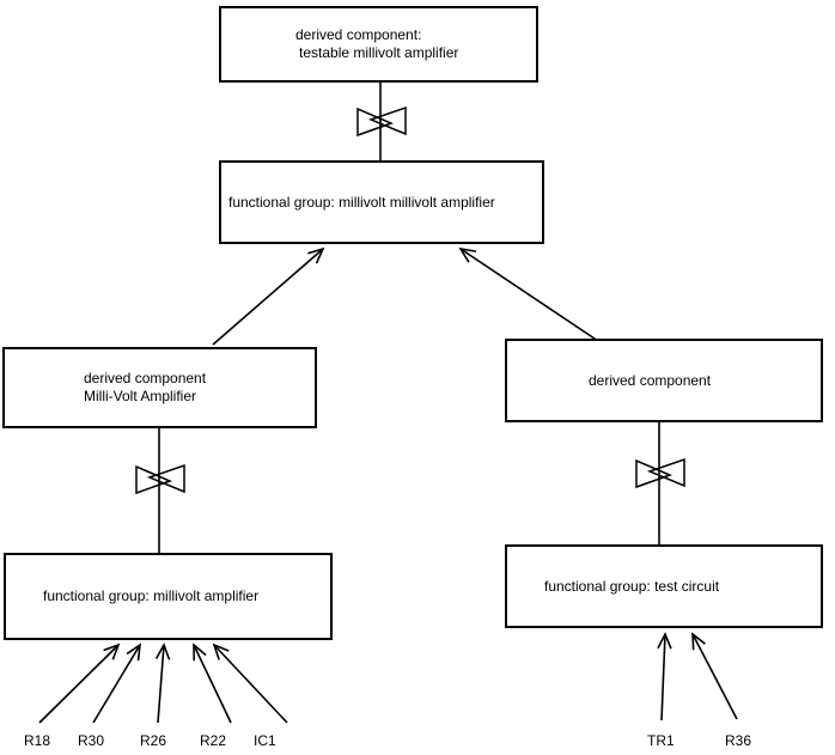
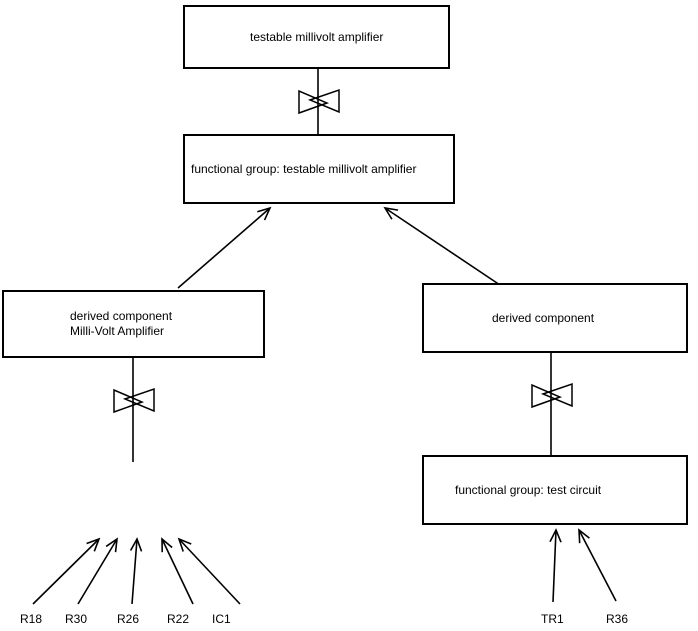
- derived component:
  testable millivolt amplifier
- functional group: millivolt millivolt amplifier
+ functional group: testable millivolt amplifier
  derived component
  Milli-Volt Amplifier
  derived component
- functional group: millivolt amplifier
  functional group: test circuit
  R18
  R30
  R26
  R22
  IC1
  TR1
  R36
